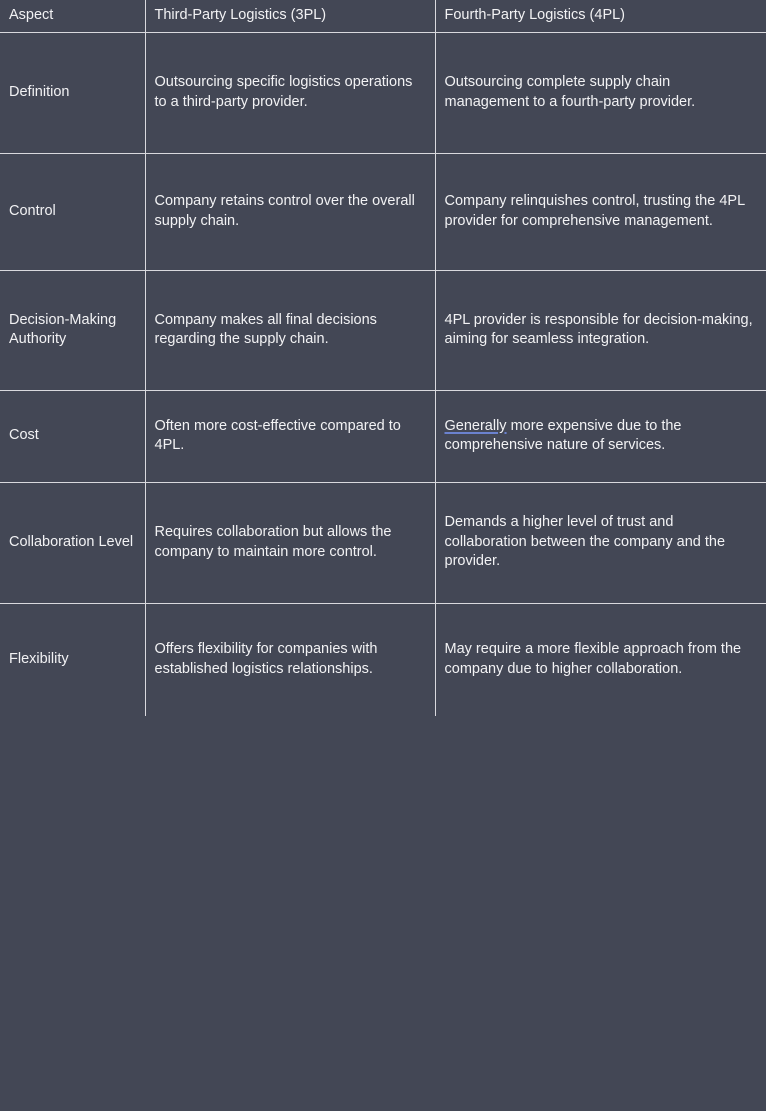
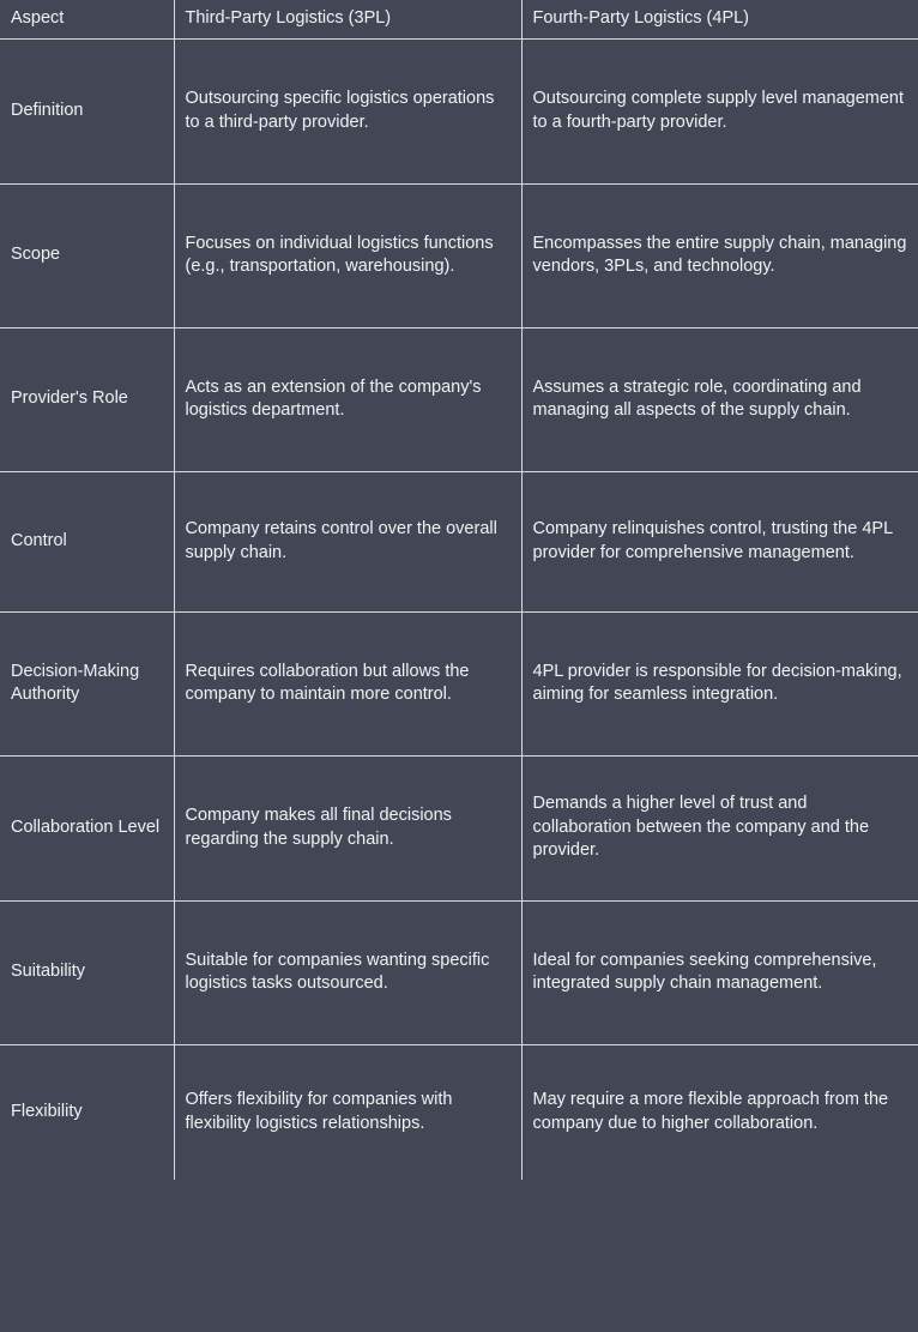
  Aspect	Third-Party Logistics (3PL)	Fourth-Party Logistics (4PL)
- Definition	Outsourcing specific logistics operations to a third-party provider.	Outsourcing complete supply chain management to a fourth-party provider.
+ Definition	Outsourcing specific logistics operations to a third-party provider.	Outsourcing complete supply level management to a fourth-party provider.
+ Scope	Focuses on individual logistics functions (e.g., transportation, warehousing).	Encompasses the entire supply chain, managing vendors, 3PLs, and technology.
+ Provider's Role	Acts as an extension of the company's logistics department.	Assumes a strategic role, coordinating and managing all aspects of the supply chain.
  Control	Company retains control over the overall supply chain.	Company relinquishes control, trusting the 4PL provider for comprehensive management.
- Decision-Making Authority	Company makes all final decisions regarding the supply chain.	4PL provider is responsible for decision-making, aiming for seamless integration.
+ Decision-Making Authority	Requires collaboration but allows the company to maintain more control.	4PL provider is responsible for decision-making, aiming for seamless integration.
- Cost	Often more cost-effective compared to 4PL.	Generally more expensive due to the comprehensive nature of services.
- Collaboration Level	Requires collaboration but allows the company to maintain more control.	Demands a higher level of trust and collaboration between the company and the provider.
+ Collaboration Level	Company makes all final decisions regarding the supply chain.	Demands a higher level of trust and collaboration between the company and the provider.
+ Suitability	Suitable for companies wanting specific logistics tasks outsourced.	Ideal for companies seeking comprehensive, integrated supply chain management.
- Flexibility	Offers flexibility for companies with established logistics relationships.	May require a more flexible approach from the company due to higher collaboration.
+ Flexibility	Offers flexibility for companies with flexibility logistics relationships.	May require a more flexible approach from the company due to higher collaboration.
